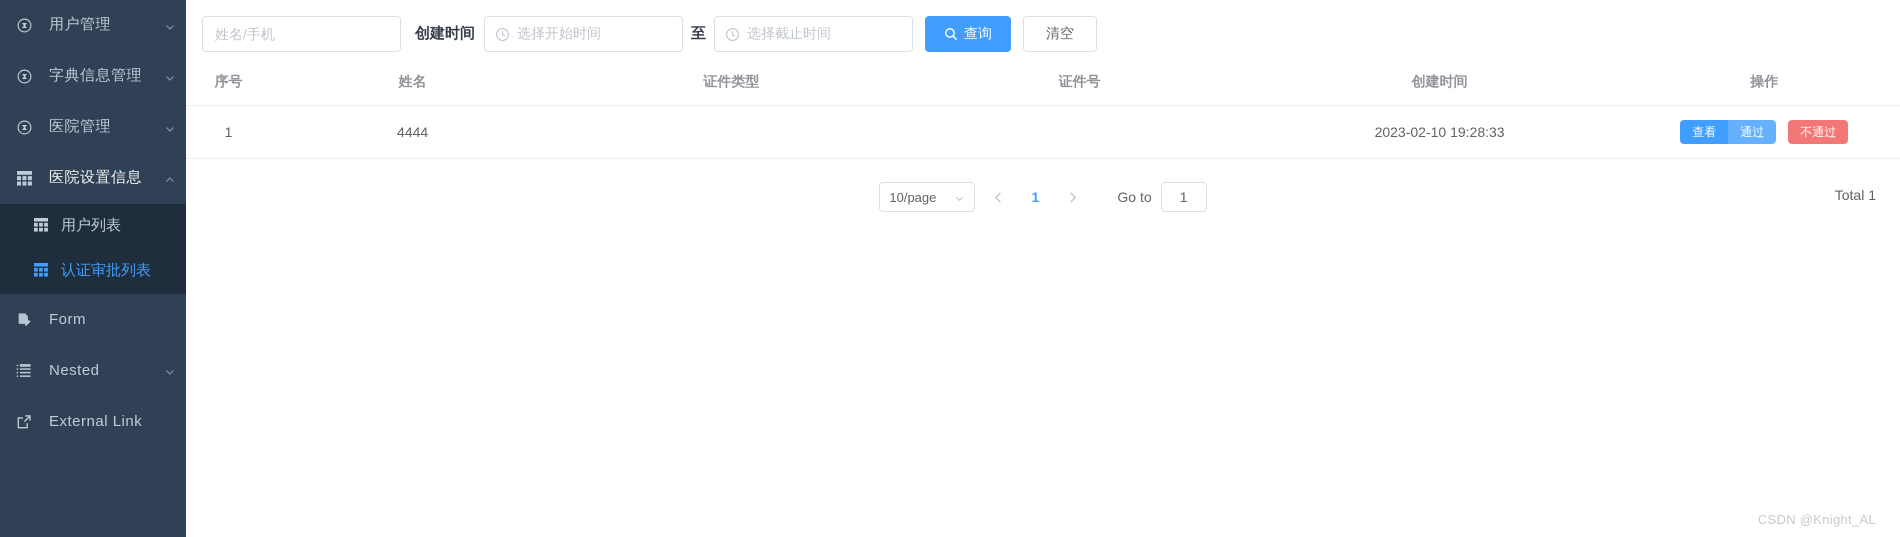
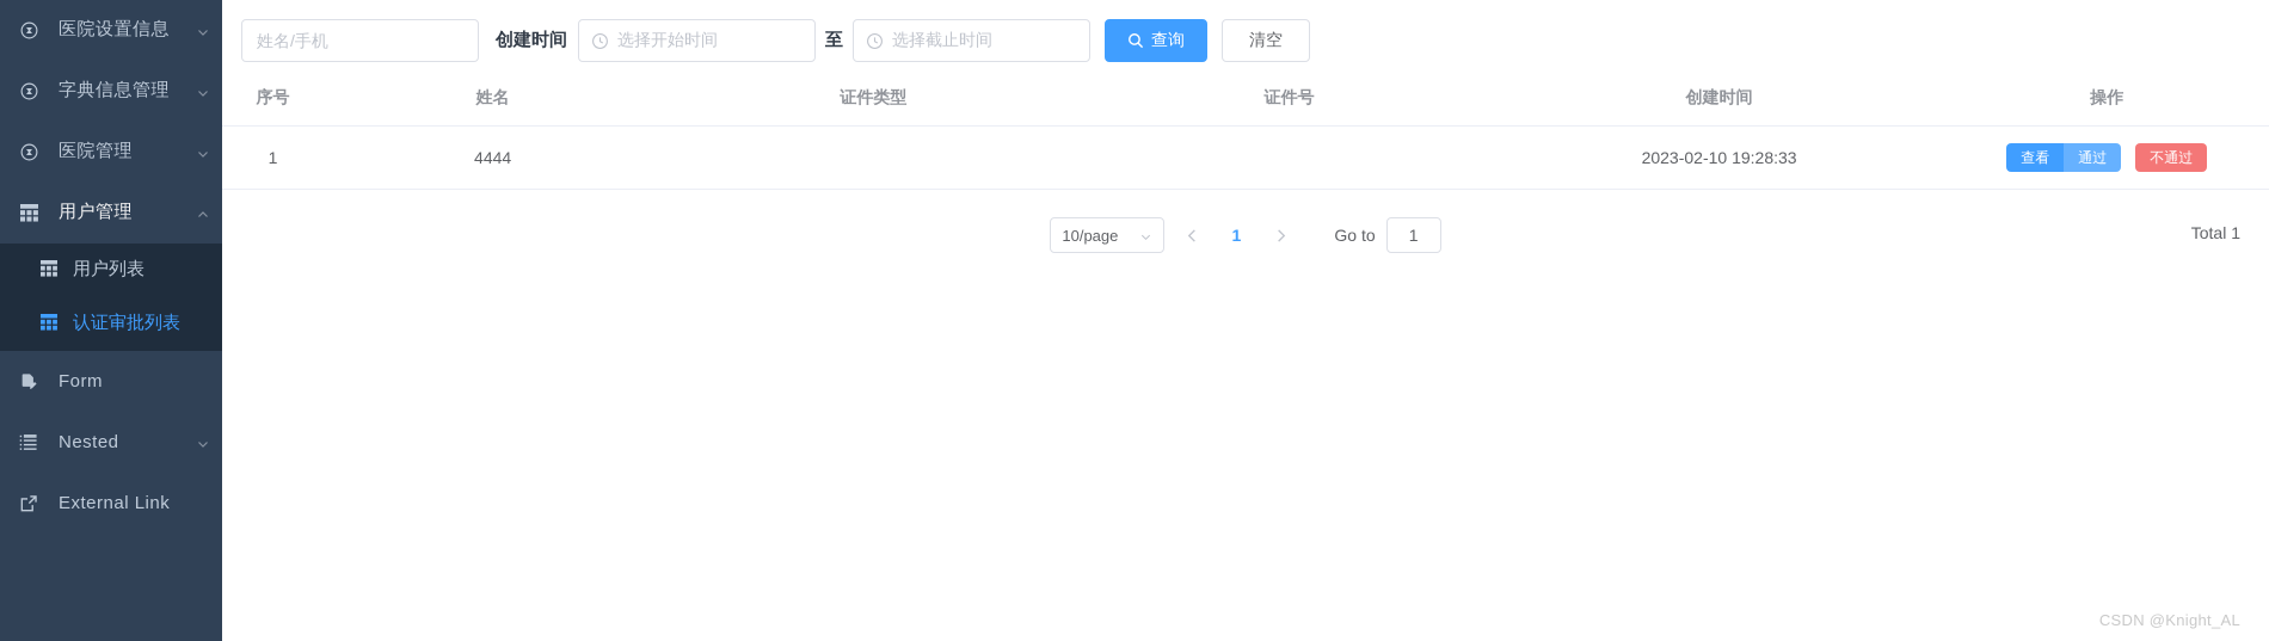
- 用户管理
+ 医院设置信息
  字典信息管理
  医院管理
- 医院设置信息
+ 用户管理
  用户列表
  认证审批列表
  Form
  Nested
  External Link
  姓名/手机
  创建时间
  选择开始时间
  至
  选择截止时间
  查询
  清空
  序号	姓名	证件类型	证件号	创建时间	操作
  1	4444			2023-02-10 19:28:33	查看 通过 不通过
  10/page
  1
  Go to
  1
  Total 1
  CSDN @Knight_AL
